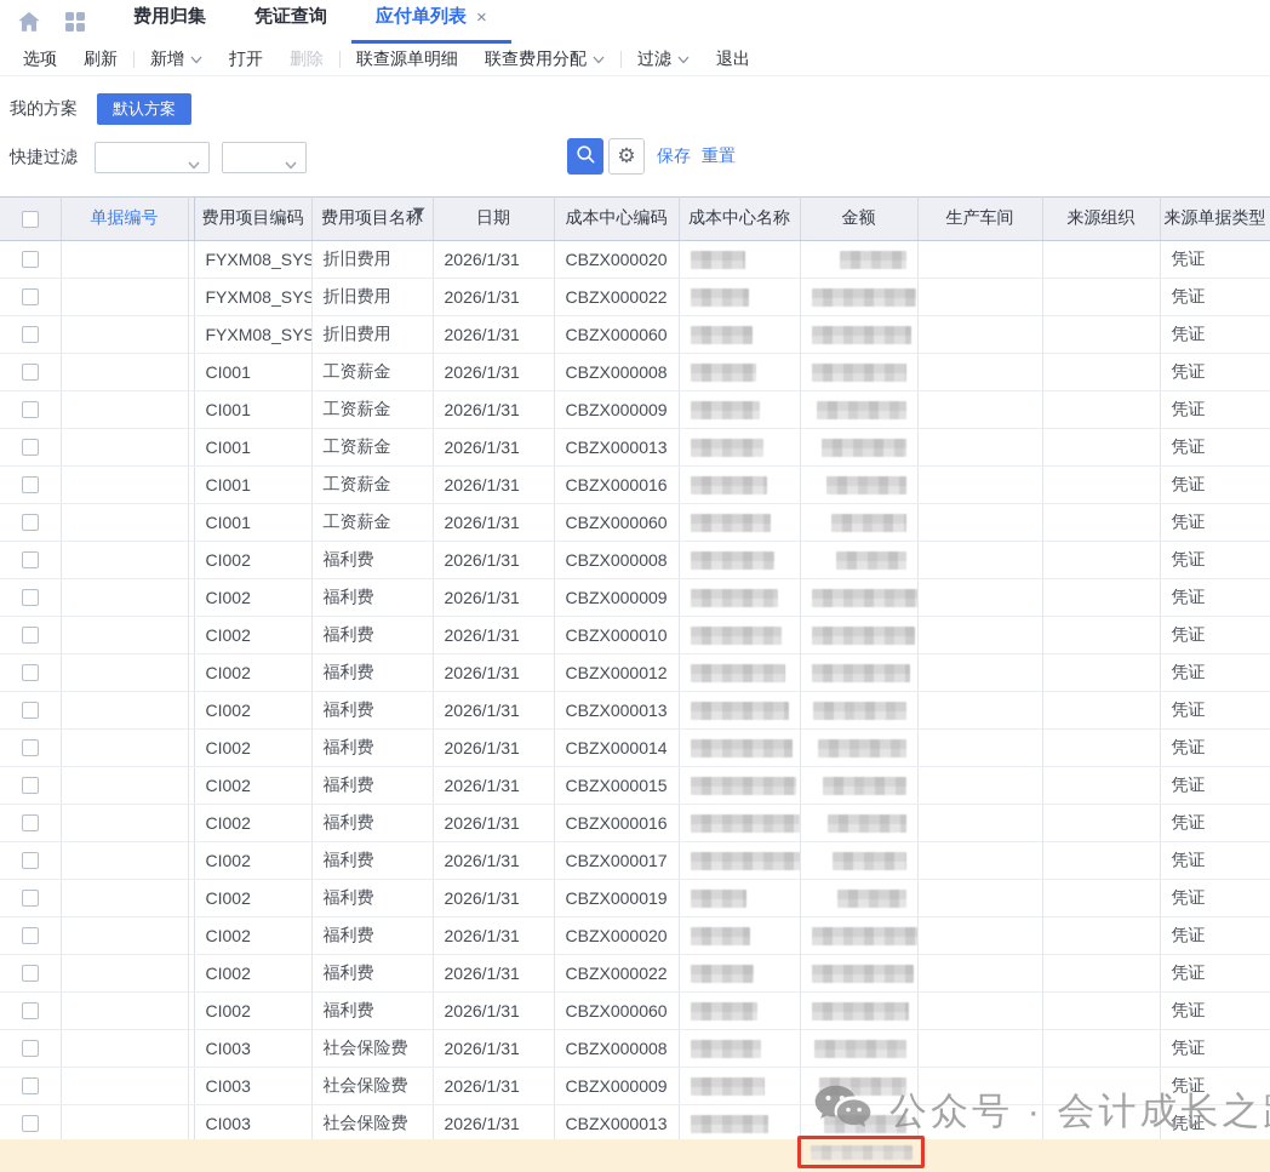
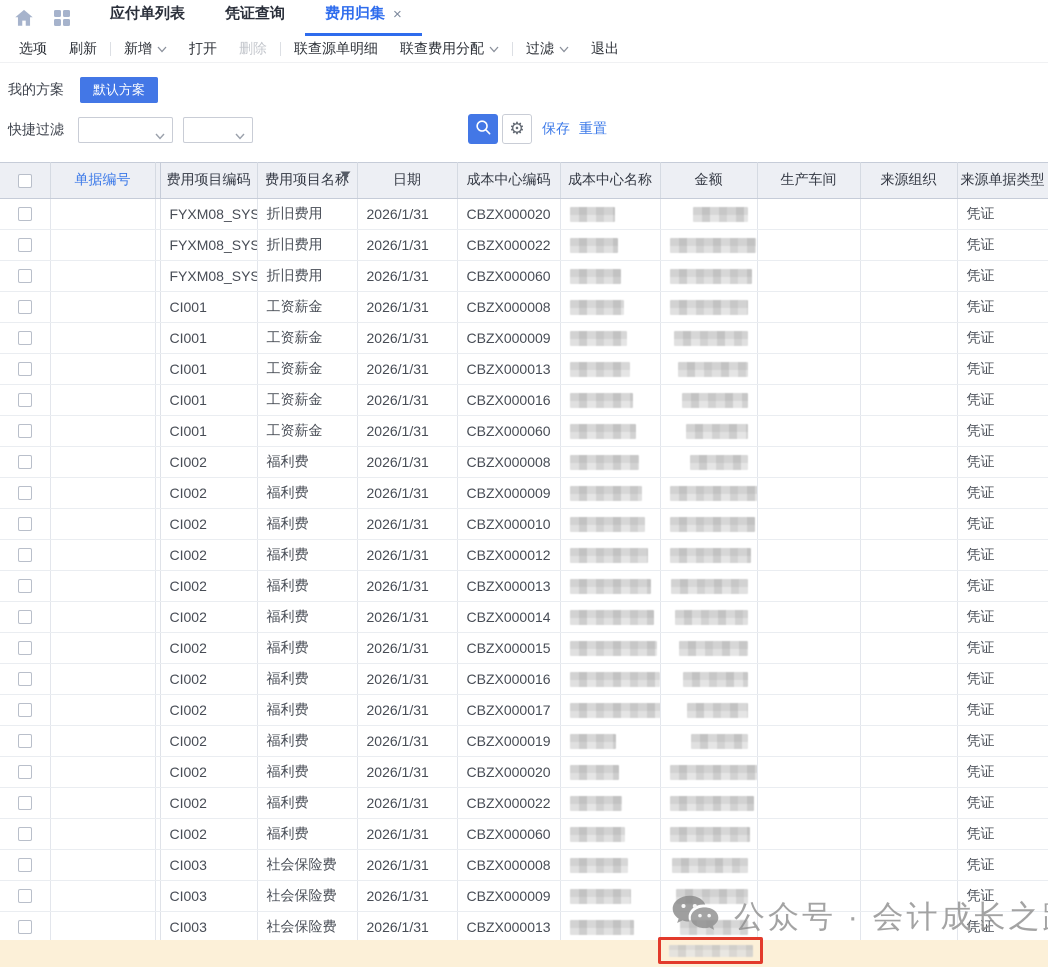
- 费用归集
+ 应付单列表
  凭证查询
- 应付单列表
+ 费用归集
  ×
  选项
  刷新
  新增
  打开
  删除
  联查源单明细
  联查费用分配
  过滤
  退出
  我的方案
  默认方案
  快捷过滤
  ⚙
  保存
  重置
  	单据编号		费用项目编码	费用项目名称	日期	成本中心编码	成本中心名称	金额	生产车间	来源组织	来源单据类型
  			FYXM08_SYS	折旧费用	2026/1/31	CBZX000020					凭证
  			FYXM08_SYS	折旧费用	2026/1/31	CBZX000022					凭证
  			FYXM08_SYS	折旧费用	2026/1/31	CBZX000060					凭证
  			CI001	工资薪金	2026/1/31	CBZX000008					凭证
  			CI001	工资薪金	2026/1/31	CBZX000009					凭证
  			CI001	工资薪金	2026/1/31	CBZX000013					凭证
  			CI001	工资薪金	2026/1/31	CBZX000016					凭证
  			CI001	工资薪金	2026/1/31	CBZX000060					凭证
  			CI002	福利费	2026/1/31	CBZX000008					凭证
  			CI002	福利费	2026/1/31	CBZX000009					凭证
  			CI002	福利费	2026/1/31	CBZX000010					凭证
  			CI002	福利费	2026/1/31	CBZX000012					凭证
  			CI002	福利费	2026/1/31	CBZX000013					凭证
  			CI002	福利费	2026/1/31	CBZX000014					凭证
  			CI002	福利费	2026/1/31	CBZX000015					凭证
  			CI002	福利费	2026/1/31	CBZX000016					凭证
  			CI002	福利费	2026/1/31	CBZX000017					凭证
  			CI002	福利费	2026/1/31	CBZX000019					凭证
  			CI002	福利费	2026/1/31	CBZX000020					凭证
  			CI002	福利费	2026/1/31	CBZX000022					凭证
  			CI002	福利费	2026/1/31	CBZX000060					凭证
  			CI003	社会保险费	2026/1/31	CBZX000008					凭证
  			CI003	社会保险费	2026/1/31	CBZX000009					凭证
  			CI003	社会保险费	2026/1/31	CBZX000013					凭证
  公众号 · 会计成长之
